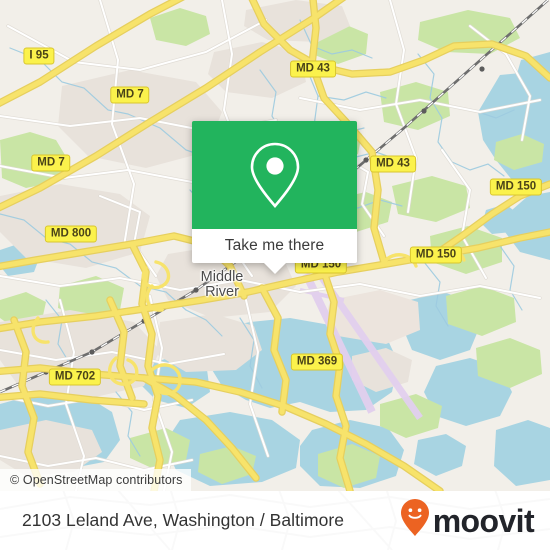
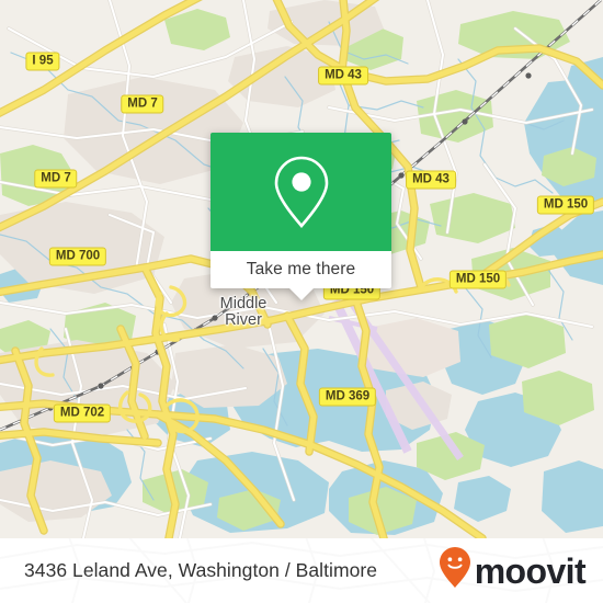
  Middle
  River
  I 95
  MD 7
  MD 43
  MD 7
  MD 43
  MD 150
- MD 800
+ MD 700
  MD 150
  MD 150
  MD 369
  MD 702
- © OpenStreetMap contributors
  Take me there
- 2103 Leland Ave, Washington / Baltimore
+ 3436 Leland Ave, Washington / Baltimore
  moovit
